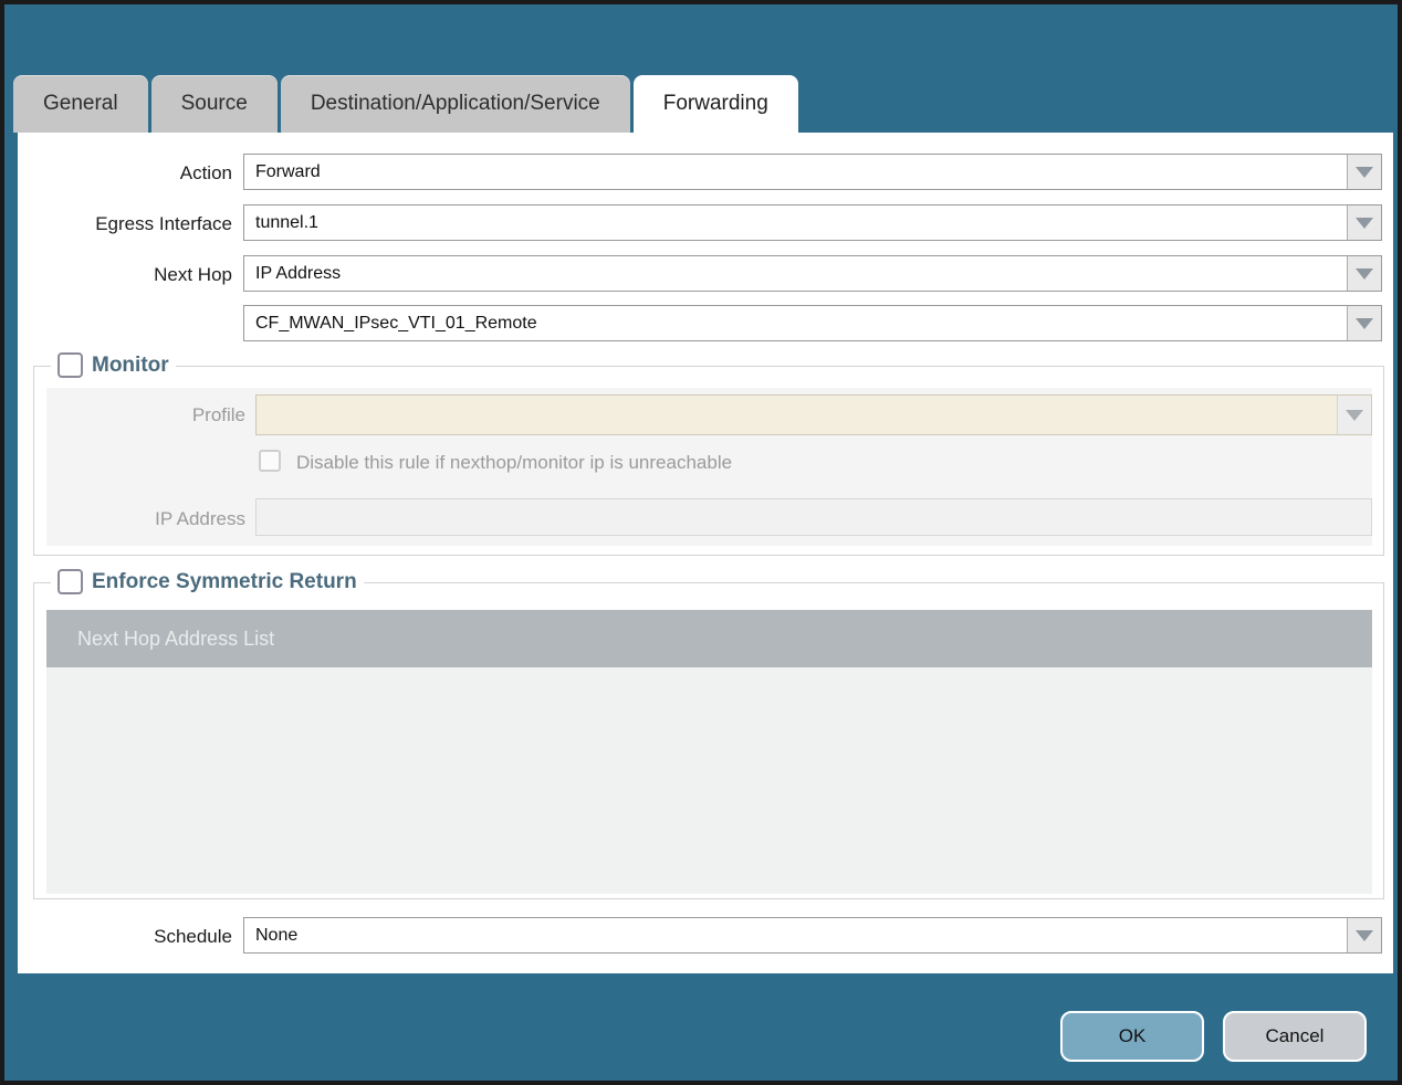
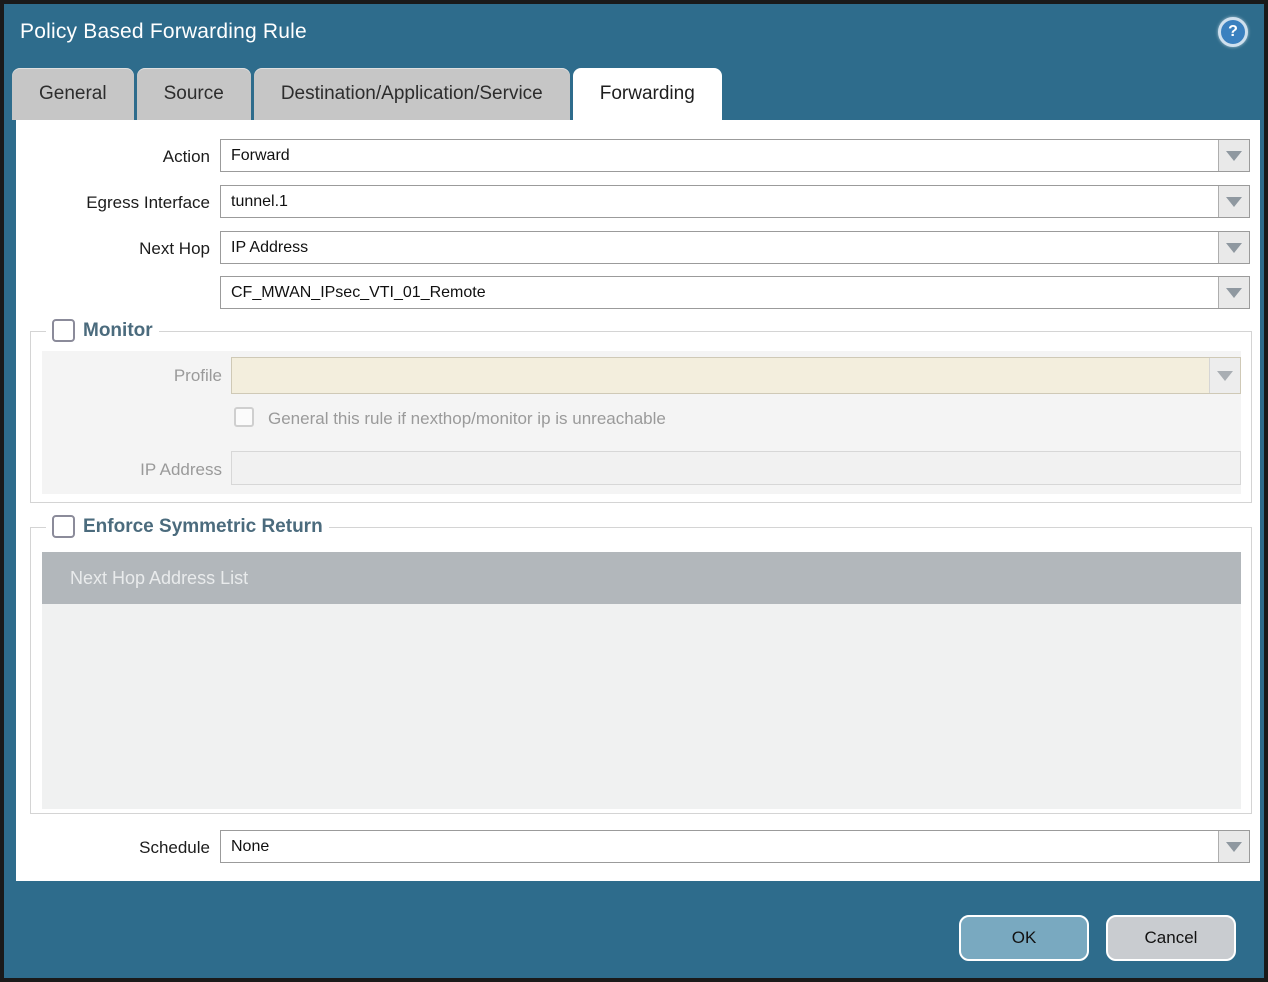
+ Policy Based Forwarding Rule
+ ?
  General
  Source
  Destination/Application/Service
  Forwarding
  Action
  Forward
  Egress Interface
  tunnel.1
  Next Hop
  IP Address
  CF_MWAN_IPsec_VTI_01_Remote
  Monitor
  Profile
- Disable this rule if nexthop/monitor ip is unreachable
+ General this rule if nexthop/monitor ip is unreachable
  IP Address
  Enforce Symmetric Return
  Next Hop Address List
  Schedule
  None
  OK
  Cancel
